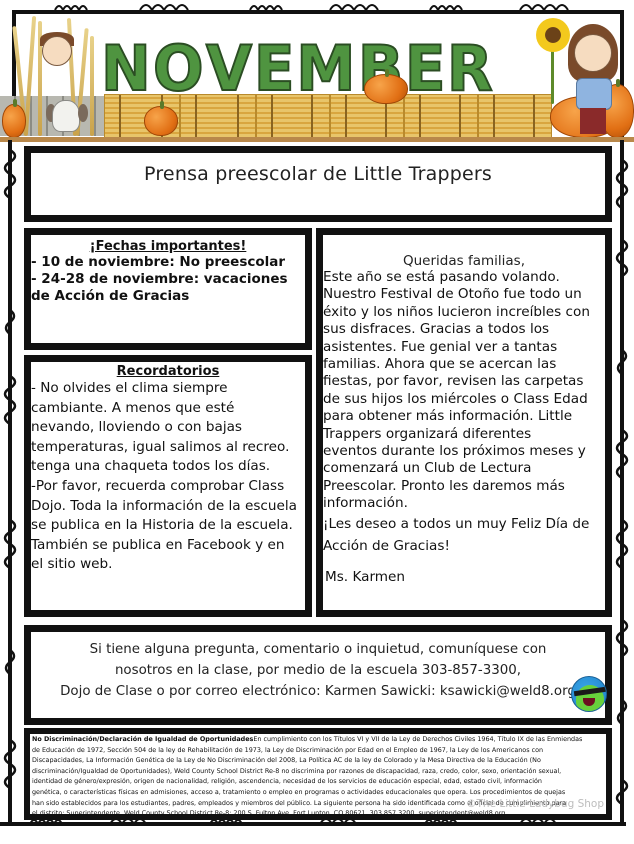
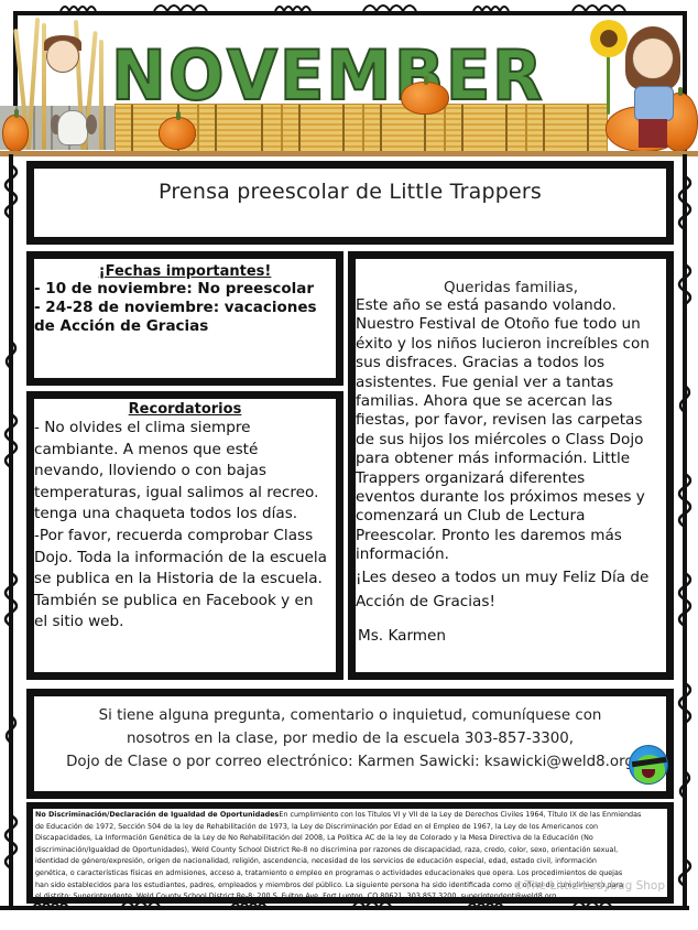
  N
  O
  V
  E
  M
  B
  E
  R
  Prensa preescolar de Little Trappers
  ¡Fechas importantes!
  - 10 de noviembre: No preescolar
  - 24-28 de noviembre: vacaciones
  de Acción de Gracias
  Recordatorios
  - No olvides el clima siempre
  cambiante. A menos que esté
  nevando, lloviendo o con bajas
  temperaturas, igual salimos al recreo.
  tenga una chaqueta todos los días.
  -Por favor, recuerda comprobar Class
  Dojo. Toda la información de la escuela
  se publica en la Historia de la escuela.
  También se publica en Facebook y en
  el sitio web.
  Queridas familias,
  Este año se está pasando volando.
  Nuestro Festival de Otoño fue todo un
  éxito y los niños lucieron increíbles con
  sus disfraces. Gracias a todos los
  asistentes. Fue genial ver a tantas
  familias. Ahora que se acercan las
  fiestas, por favor, revisen las carpetas
- de sus hijos los miércoles o Class Edad
+ de sus hijos los miércoles o Class Dojo
  para obtener más información. Little
  Trappers organizará diferentes
  eventos durante los próximos meses y
  comenzará un Club de Lectura
  Preescolar. Pronto les daremos más
  información.
  ¡Les deseo a todos un muy Feliz Día de
  Acción de Gracias!
  Ms. Karmen
  Si tiene alguna pregunta, comentario o inquietud, comuníquese con
  nosotros en la clase, por medio de la escuela 303-857-3300,
  Dojo de Clase o por correo electrónico: Karmen Sawicki: ksawicki@weld8.or
  No Discriminación/Declaración de Igualdad de OportunidadesEn cumplimiento con los Títulos VI y VII de la Ley de Derechos Civiles 1964, Título IX de las Enmiendas
  de Educación de 1972, Sección 504 de la ley de Rehabilitación de 1973, la Ley de Discriminación por Edad en el Empleo de 1967, la Ley de los Americanos con
- Discapacidades, La Información Genética de la Ley de No Discriminación del 2008, La Política AC de la ley de Colorado y la Mesa Directiva de la Educación (No
+ Discapacidades, La Información Genética de la Ley de No Rehabilitación del 2008, La Política AC de la ley de Colorado y la Mesa Directiva de la Educación (No
  discriminación/Igualdad de Oportunidades), Weld County School District Re-8 no discrimina por razones de discapacidad, raza, credo, color, sexo, orientación sexual,
  identidad de género/expresión, origen de nacionalidad, religión, ascendencia, necesidad de los servicios de educación especial, edad, estado civil, información
  genética, o características físicas en admisiones, acceso a, tratamiento o empleo en programas o actividades educacionales que opera. Los procedimientos de quejas
  han sido establecidos para los estudiantes, padres, empleados y miembros del público. La siguiente persona ha sido identificada como el oficial de cumplimiento para
  el distrito: Superintendente, Weld County School District Re-8: 200 S. Fulton Ave. Fort Lupton, CO 80621, 303.857.3200, superintendent@weld8.org
  ©The Little Ladybug Shop
